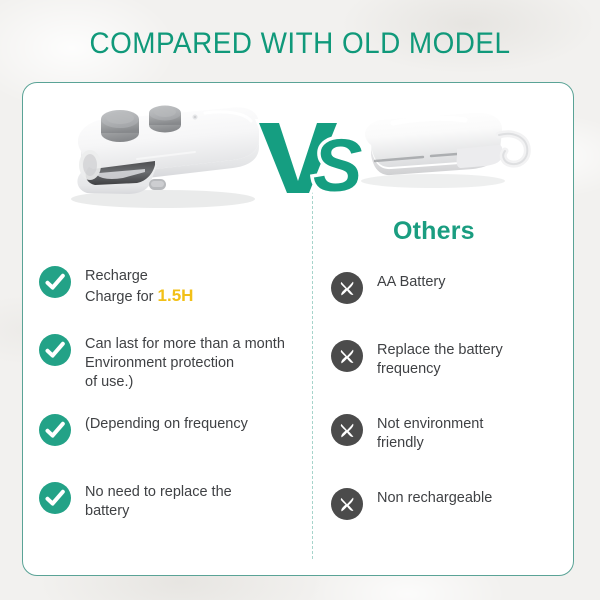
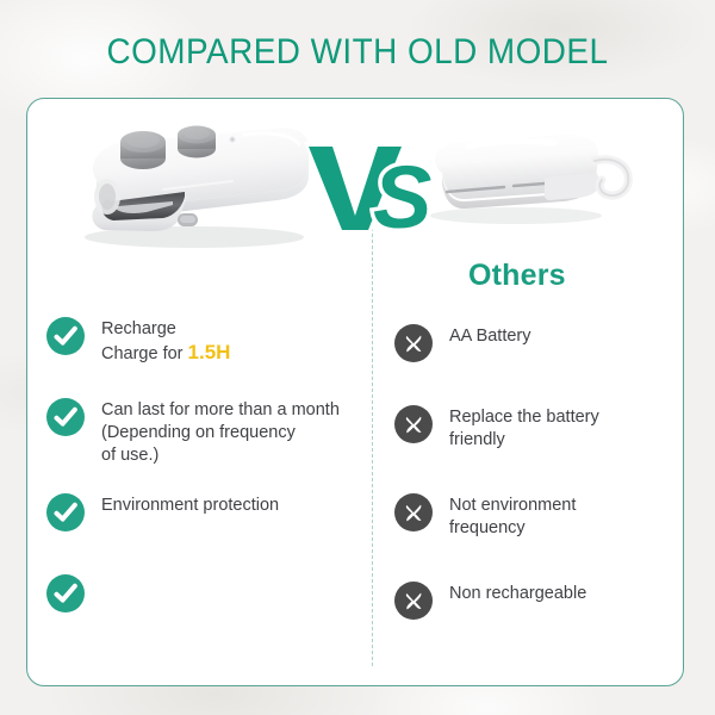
  COMPARED WITH OLD MODEL
  S
  Others
  Recharge
  Charge for 1.5H
  Can last for more than a month
- Environment protection
+ (Depending on frequency
  of use.)
- (Depending on frequency
+ Environment protection
- No need to replace the
- battery
  AA Battery
  Replace the battery
- frequency
+ friendly
  Not environment
- friendly
+ frequency
  Non rechargeable
